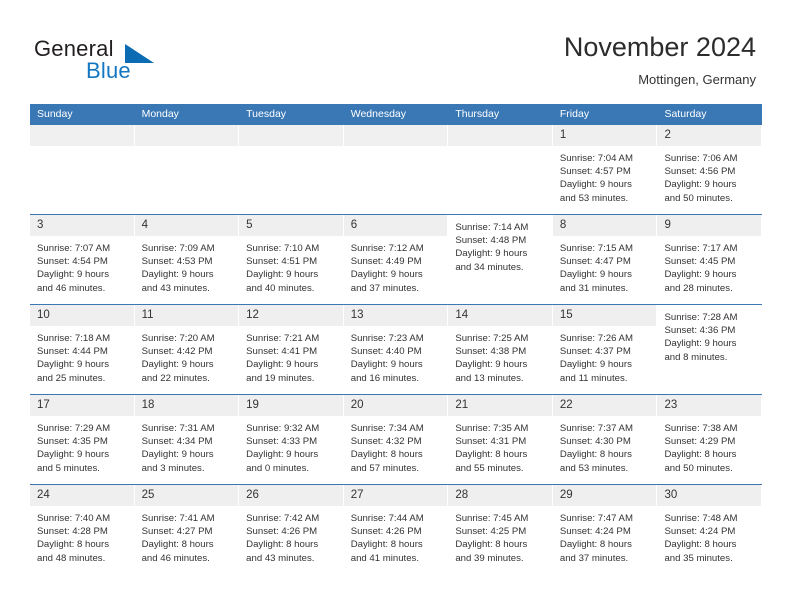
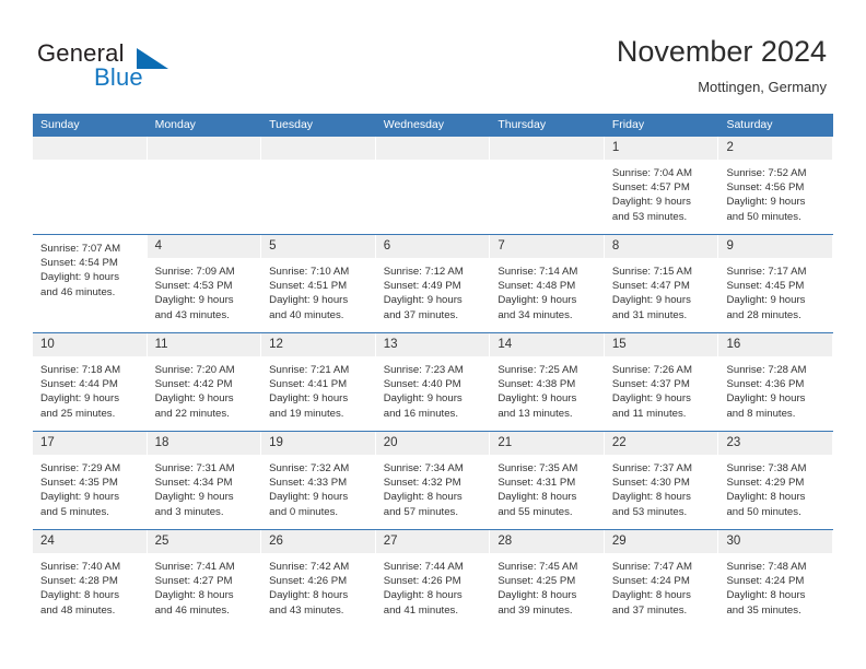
  General
  Blue
  November 2024
  Mottingen, Germany
  Sunday
  Monday
  Tuesday
  Wednesday
  Thursday
  Friday
  Saturday
  1
  Sunrise: 7:04 AM
  Sunset: 4:57 PM
  Daylight: 9 hours
  and 53 minutes.
  2
- Sunrise: 7:06 AM
+ Sunrise: 7:52 AM
  Sunset: 4:56 PM
  Daylight: 9 hours
  and 50 minutes.
- 3
  Sunrise: 7:07 AM
  Sunset: 4:54 PM
  Daylight: 9 hours
  and 46 minutes.
  4
  Sunrise: 7:09 AM
  Sunset: 4:53 PM
  Daylight: 9 hours
  and 43 minutes.
  5
  Sunrise: 7:10 AM
  Sunset: 4:51 PM
  Daylight: 9 hours
  and 40 minutes.
  6
  Sunrise: 7:12 AM
  Sunset: 4:49 PM
  Daylight: 9 hours
  and 37 minutes.
+ 7
  Sunrise: 7:14 AM
  Sunset: 4:48 PM
  Daylight: 9 hours
  and 34 minutes.
  8
  Sunrise: 7:15 AM
  Sunset: 4:47 PM
  Daylight: 9 hours
  and 31 minutes.
  9
  Sunrise: 7:17 AM
  Sunset: 4:45 PM
  Daylight: 9 hours
  and 28 minutes.
  10
  Sunrise: 7:18 AM
  Sunset: 4:44 PM
  Daylight: 9 hours
  and 25 minutes.
  11
  Sunrise: 7:20 AM
  Sunset: 4:42 PM
  Daylight: 9 hours
  and 22 minutes.
  12
  Sunrise: 7:21 AM
  Sunset: 4:41 PM
  Daylight: 9 hours
  and 19 minutes.
  13
  Sunrise: 7:23 AM
  Sunset: 4:40 PM
  Daylight: 9 hours
  and 16 minutes.
  14
  Sunrise: 7:25 AM
  Sunset: 4:38 PM
  Daylight: 9 hours
  and 13 minutes.
  15
  Sunrise: 7:26 AM
  Sunset: 4:37 PM
  Daylight: 9 hours
  and 11 minutes.
+ 16
  Sunrise: 7:28 AM
  Sunset: 4:36 PM
  Daylight: 9 hours
  and 8 minutes.
  17
  Sunrise: 7:29 AM
  Sunset: 4:35 PM
  Daylight: 9 hours
  and 5 minutes.
  18
  Sunrise: 7:31 AM
  Sunset: 4:34 PM
  Daylight: 9 hours
  and 3 minutes.
  19
- Sunrise: 9:32 AM
+ Sunrise: 7:32 AM
  Sunset: 4:33 PM
  Daylight: 9 hours
  and 0 minutes.
  20
  Sunrise: 7:34 AM
  Sunset: 4:32 PM
  Daylight: 8 hours
  and 57 minutes.
  21
  Sunrise: 7:35 AM
  Sunset: 4:31 PM
  Daylight: 8 hours
  and 55 minutes.
  22
  Sunrise: 7:37 AM
  Sunset: 4:30 PM
  Daylight: 8 hours
  and 53 minutes.
  23
  Sunrise: 7:38 AM
  Sunset: 4:29 PM
  Daylight: 8 hours
  and 50 minutes.
  24
  Sunrise: 7:40 AM
  Sunset: 4:28 PM
  Daylight: 8 hours
  and 48 minutes.
  25
  Sunrise: 7:41 AM
  Sunset: 4:27 PM
  Daylight: 8 hours
  and 46 minutes.
  26
  Sunrise: 7:42 AM
  Sunset: 4:26 PM
  Daylight: 8 hours
  and 43 minutes.
  27
  Sunrise: 7:44 AM
  Sunset: 4:26 PM
  Daylight: 8 hours
  and 41 minutes.
  28
  Sunrise: 7:45 AM
  Sunset: 4:25 PM
  Daylight: 8 hours
  and 39 minutes.
  29
  Sunrise: 7:47 AM
  Sunset: 4:24 PM
  Daylight: 8 hours
  and 37 minutes.
  30
  Sunrise: 7:48 AM
  Sunset: 4:24 PM
  Daylight: 8 hours
  and 35 minutes.
